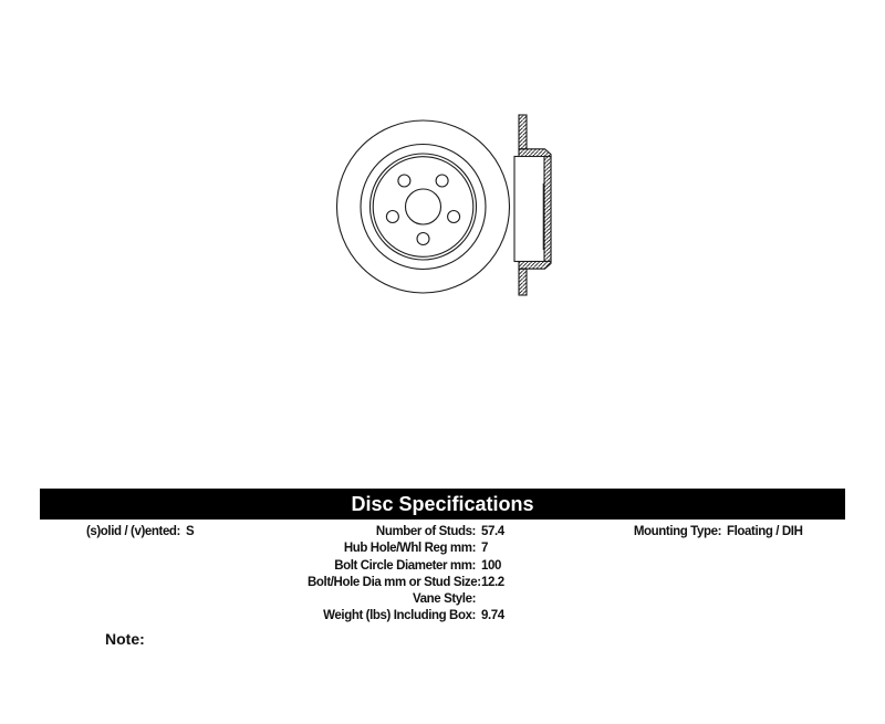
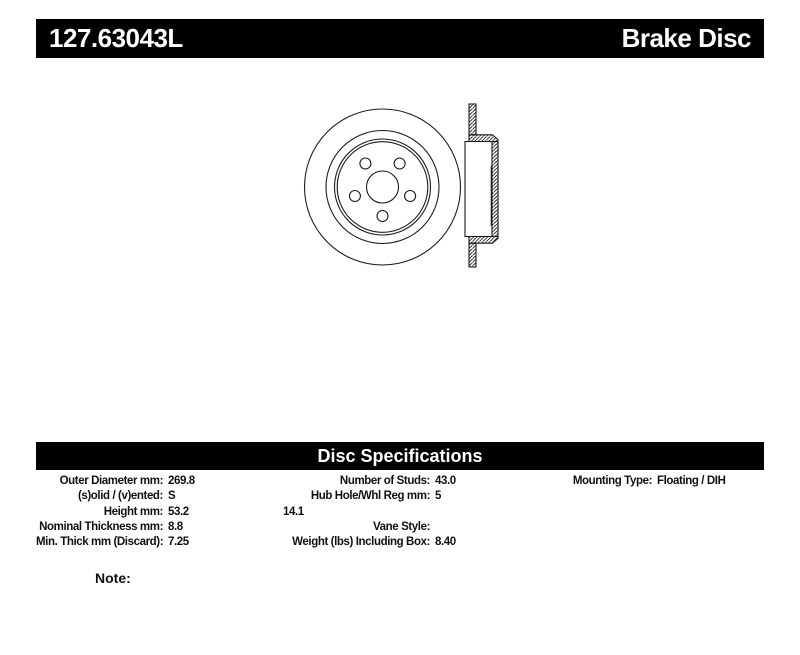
+ 127.63043L
+ Brake Disc
  Disc Specifications
+ Outer Diameter mm:
+ 269.8
  (s)olid / (v)ented:
  S
+ Height mm:
+ 53.2
+ Nominal Thickness mm:
+ 8.8
+ Min. Thick mm (Discard):
+ 7.25
  Number of Studs:
- 57.4
+ 43.0
  Hub Hole/Whl Reg mm:
- 7
+ 5
- Bolt Circle Diameter mm:
- 100
- Bolt/Hole Dia mm or Stud Size:
- 12.2
+ 14.1
  Vane Style:
  Weight (lbs) Including Box:
- 9.74
+ 8.40
  Mounting Type:
  Floating / DIH
  Note:
